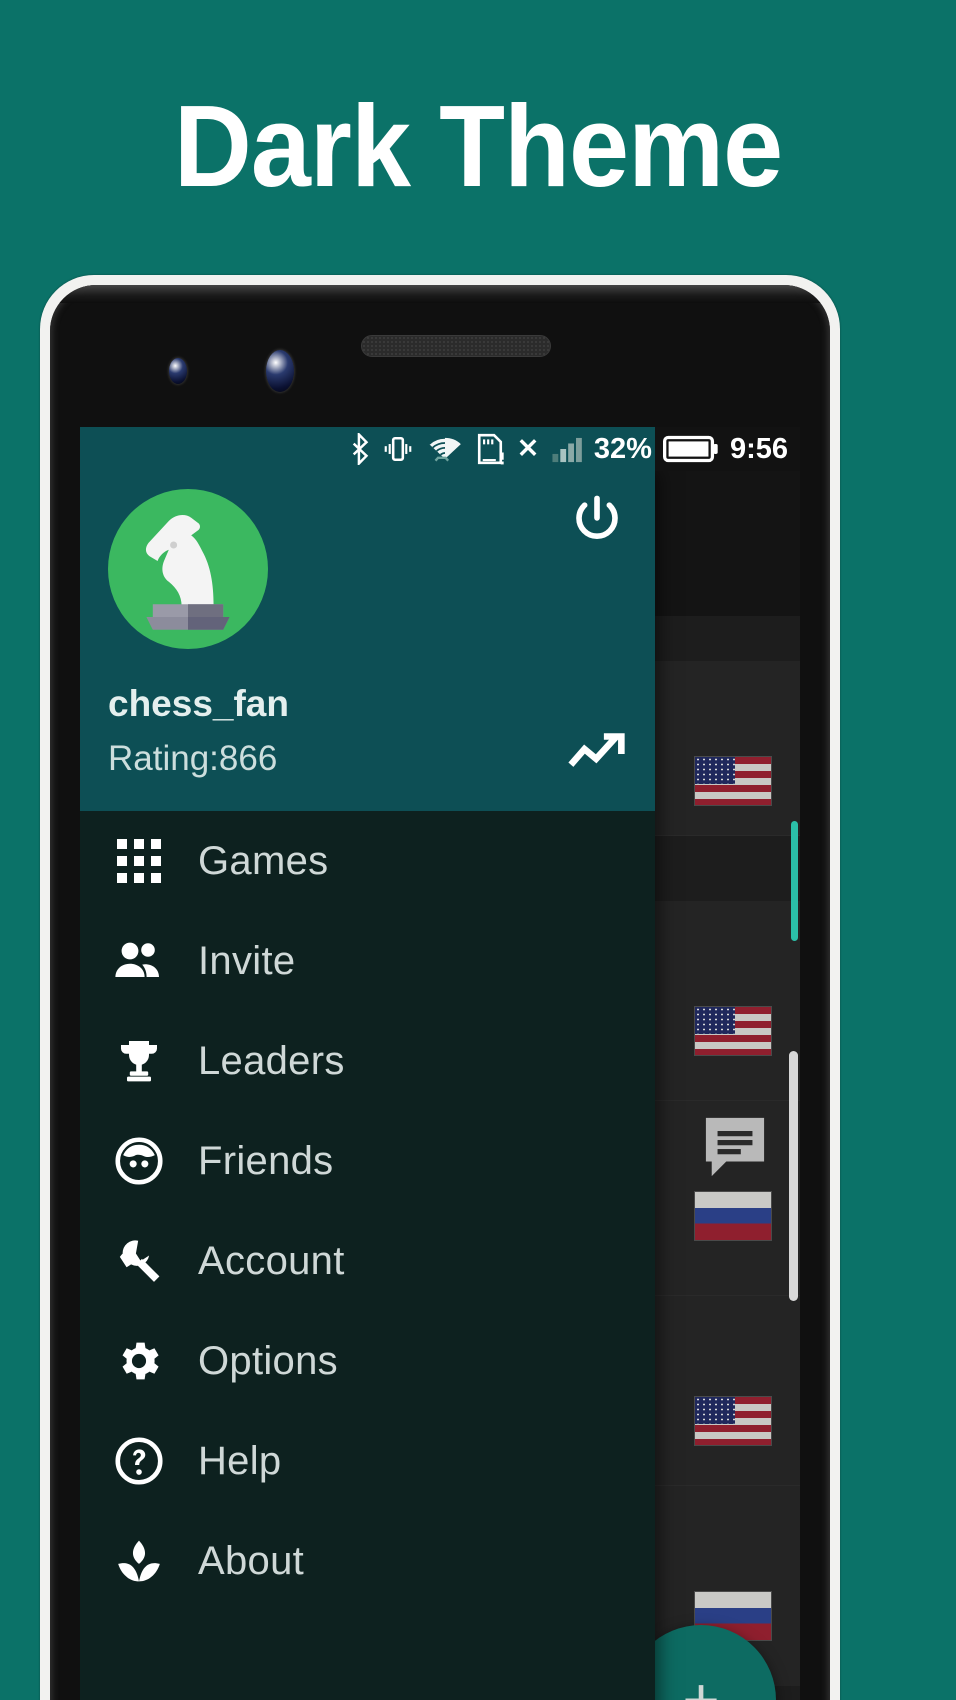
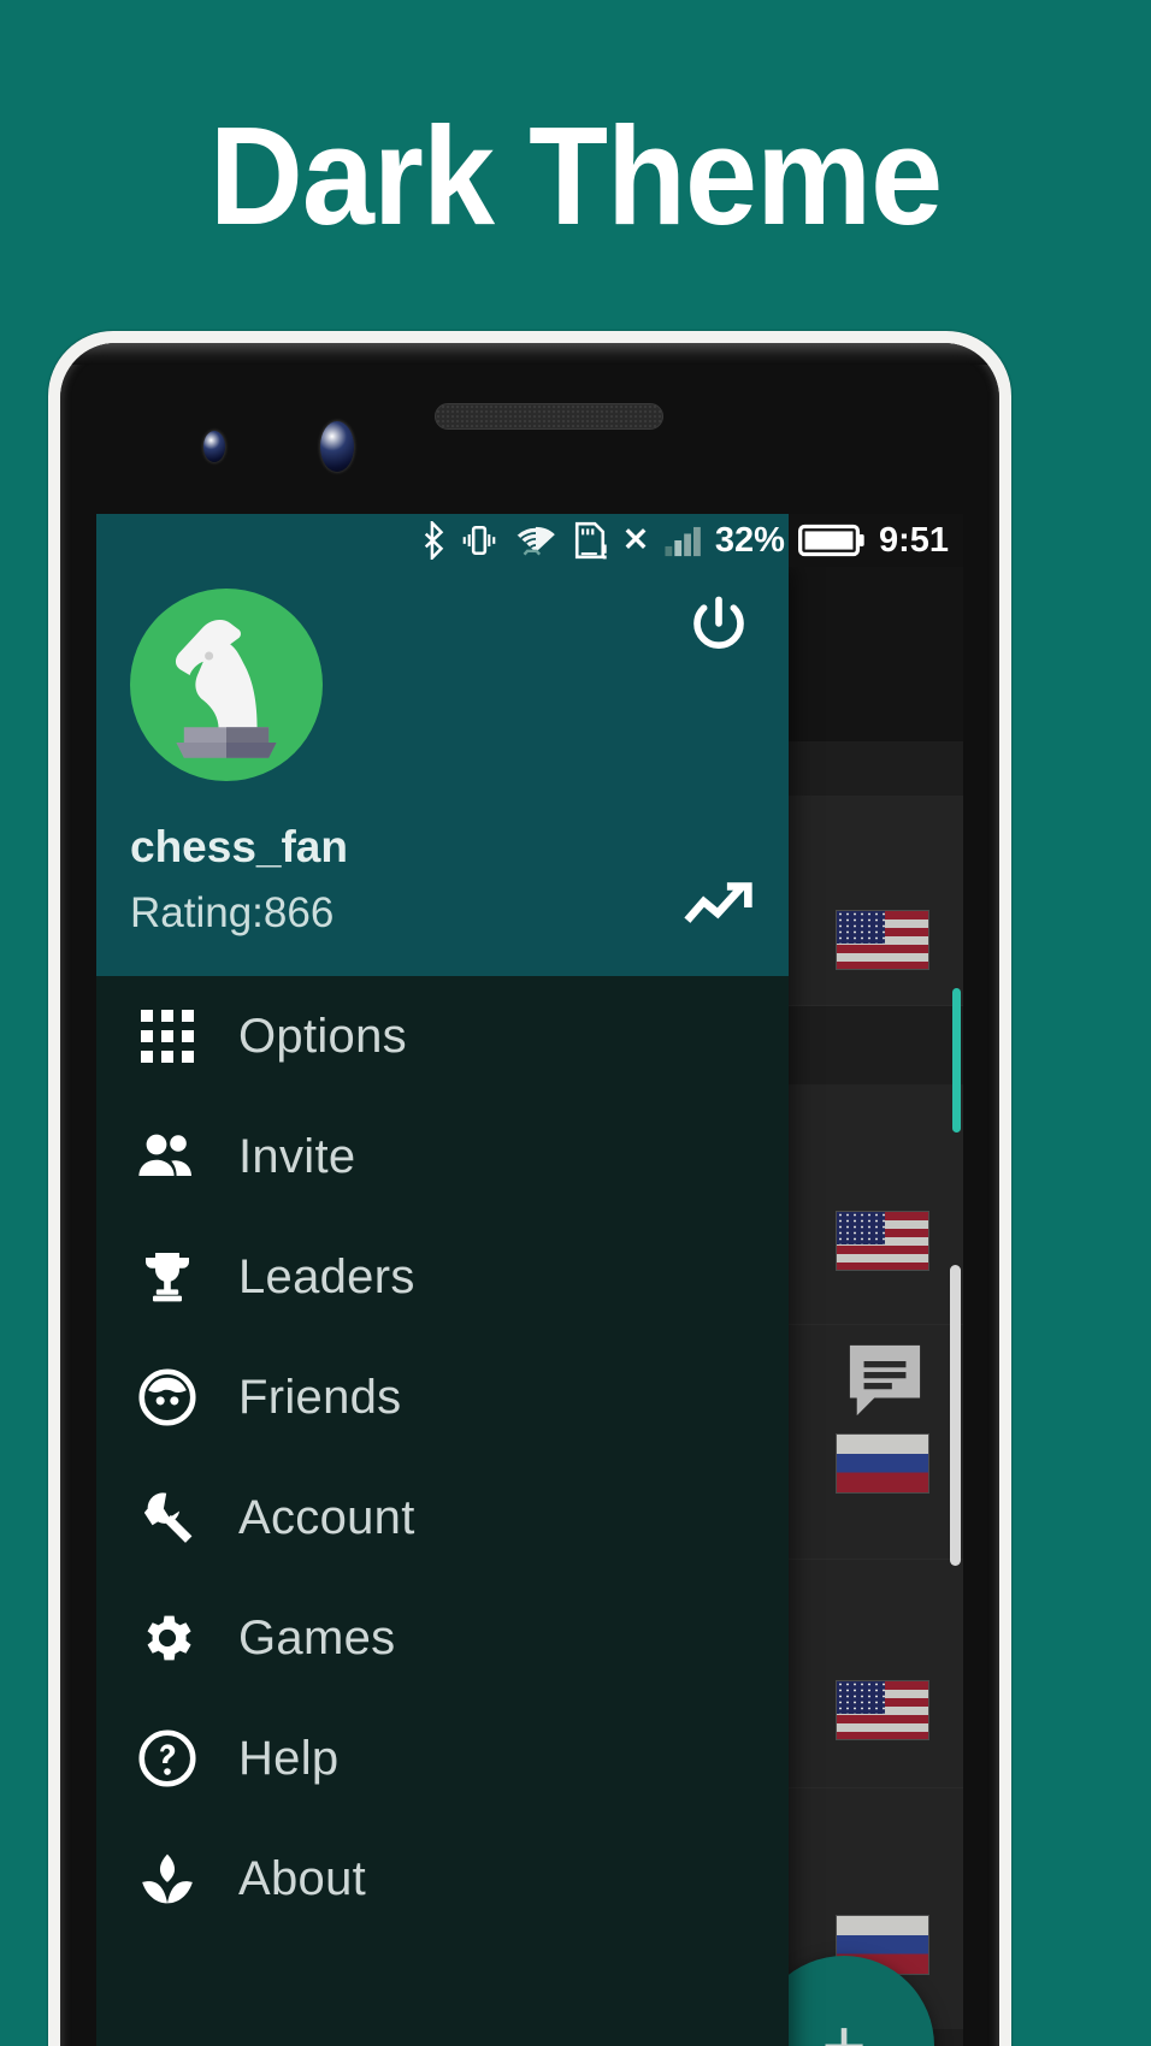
  Dark Theme
  chess_fan
  Rating:866
- Games
+ Options
  Invite
  Leaders
  Friends
  Account
- Options
+ Games
  Help
  About
  32%
- 9:56
+ 9:51
